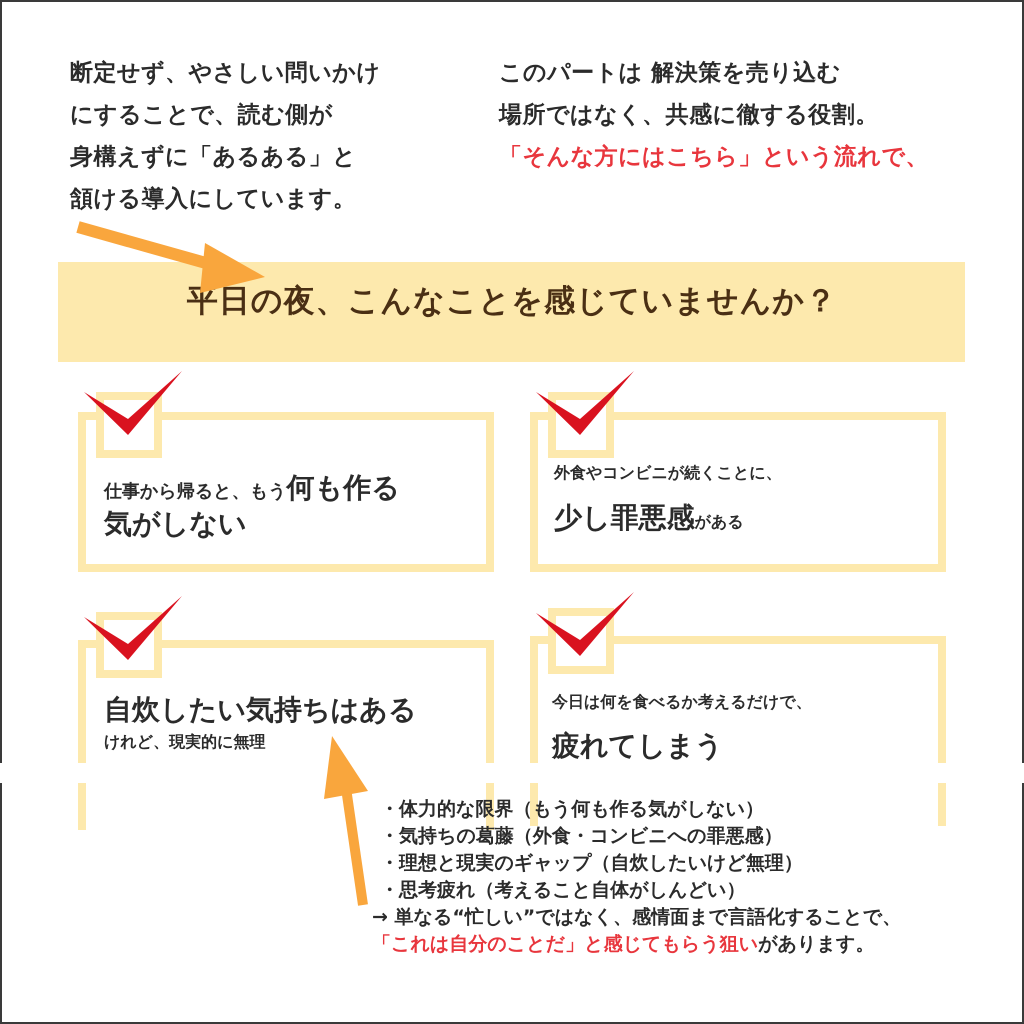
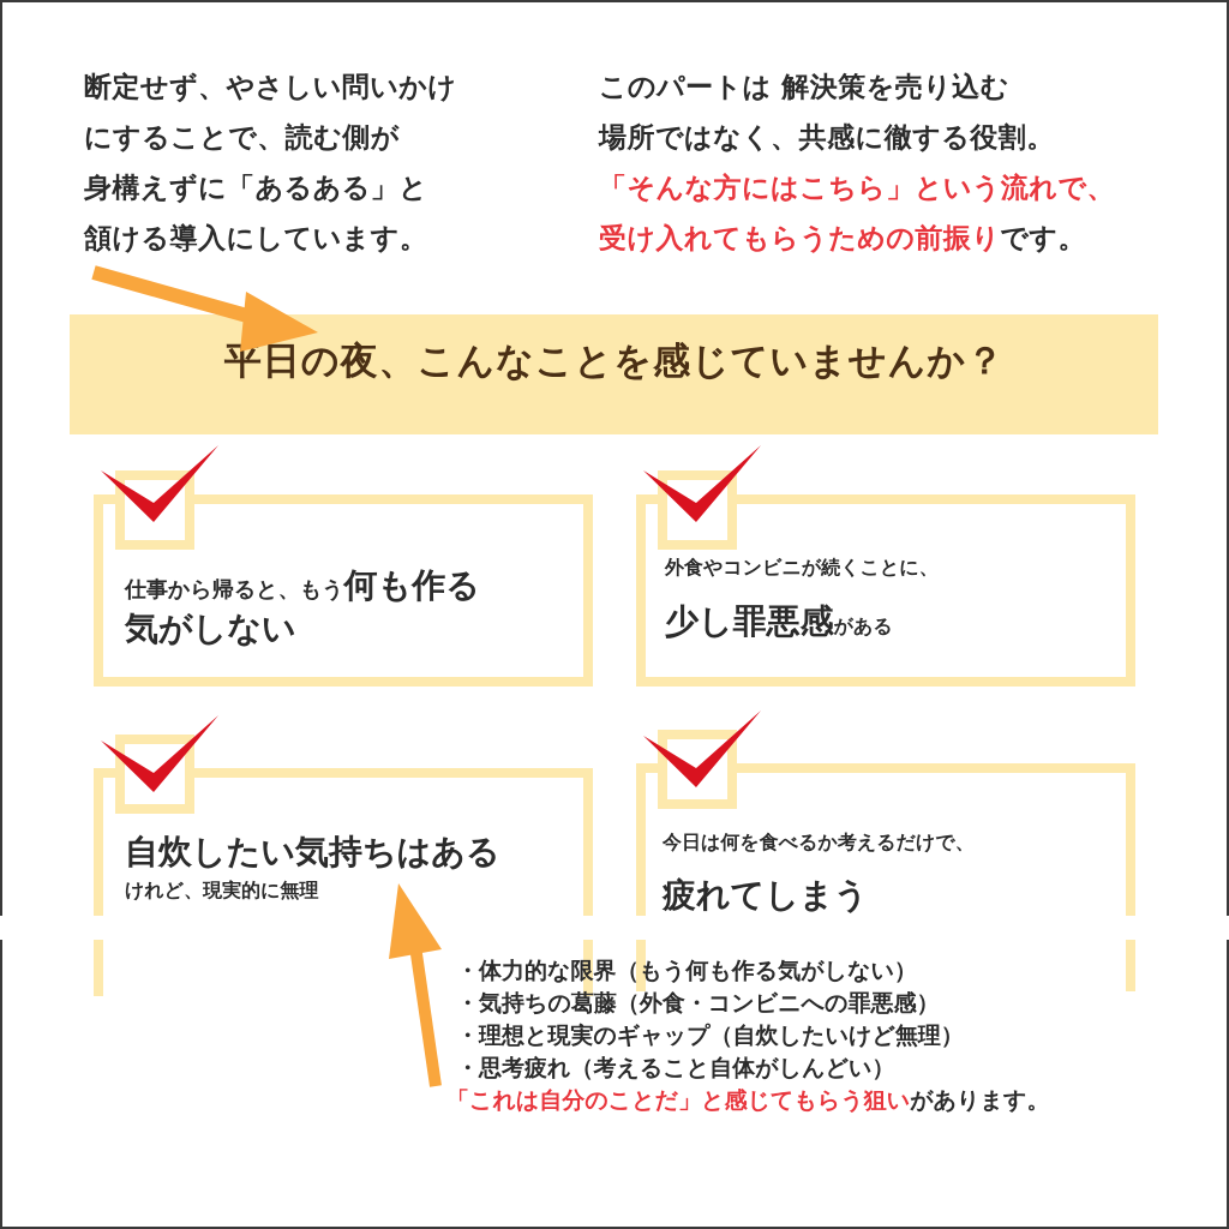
  断定せず、やさしい問いかけ
  にすることで、読む側が
  身構えずに「あるある」と
  頷ける導入にしています。
  このパートは 解決策を売り込む
  場所ではなく、共感に徹する役割。
  「そんな方にはこちら」という流れで、
+ 受け入れてもらうための前振りです。
  平日の夜、こんなことを感じていませんか？
  仕事から帰ると、もう何も作る
  気がしない
  外食やコンビニが続くことに、
  少し罪悪感がある
  自炊したい気持ちはある
  けれど、現実的に無理
  今日は何を食べるか考えるだけで、
  疲れてしまう
  ・体力的な限界（もう何も作る気がしない）
  ・気持ちの葛藤（外食・コンビニへの罪悪感）
  ・理想と現実のギャップ（自炊したいけど無理）
  ・思考疲れ（考えること自体がしんどい）
- → 単なる“忙しい”ではなく、感情面まで言語化することで、
  「これは自分のことだ」と感じてもらう狙いがあります。
